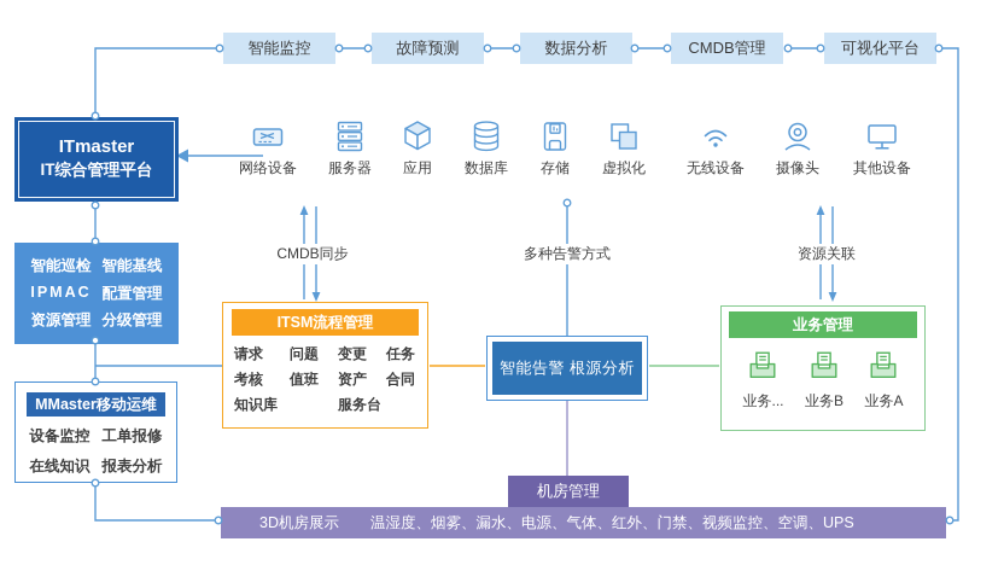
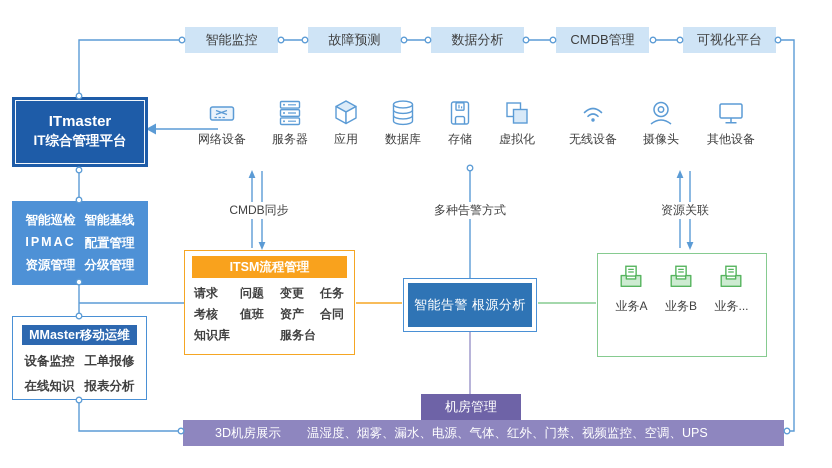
  智能监控
  故障预测
  数据分析
  CMDB管理
  可视化平台
  ITmaster
  IT综合管理平台
  智能巡检
  智能基线
  IPMAC
  配置管理
  资源管理
  分级管理
  MMaster移动运维
  设备监控
  工单报修
  在线知识
  报表分析
  网络设备
  服务器
  应用
  数据库
  存储
  虚拟化
  无线设备
  摄像头
  其他设备
  CMDB同步
  多种告警方式
  资源关联
  ITSM流程管理
  请求
  问题
  变更
  任务
  考核
  值班
  资产
  合同
  知识库
  服务台
  智能告警 根源分析
- 业务管理
- 业务...
+ 业务A
  业务B
- 业务A
+ 业务...
  机房管理
  3D机房展示
  温湿度、烟雾、漏水、电源、气体、红外、门禁、视频监控、空调、UPS
